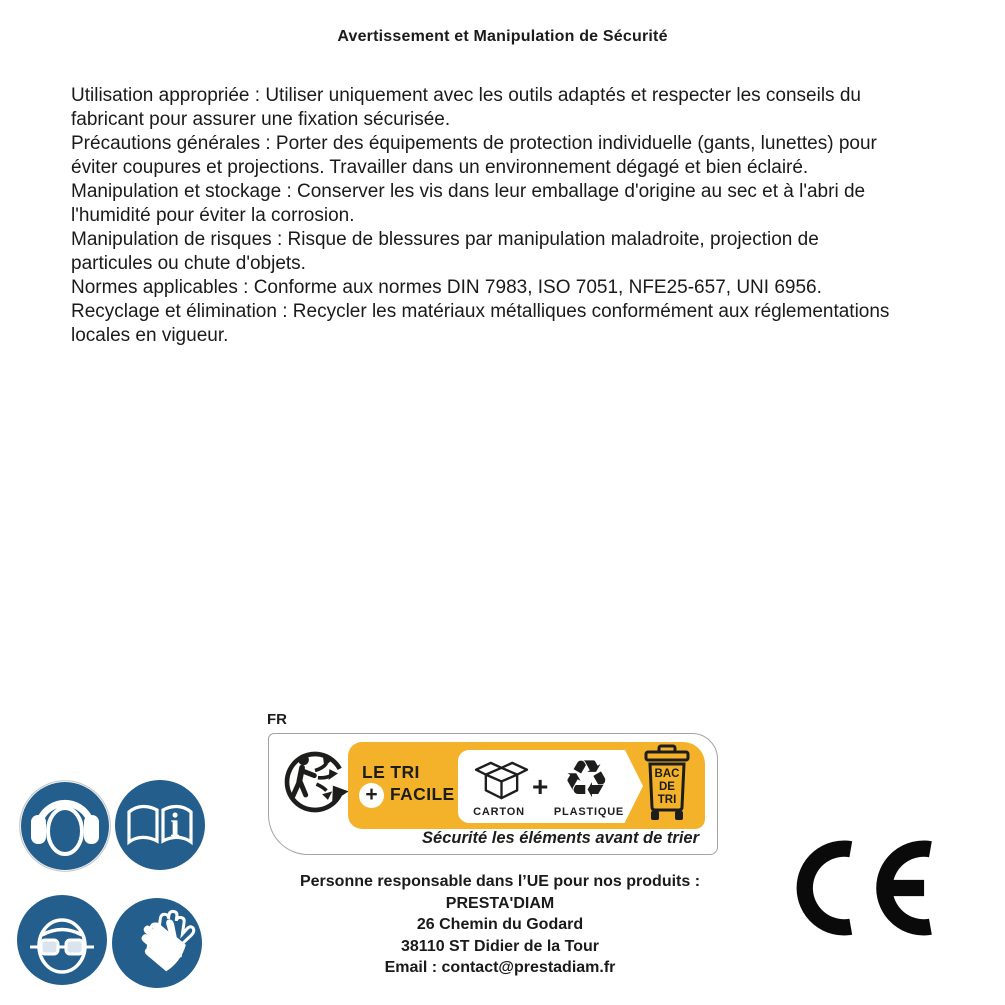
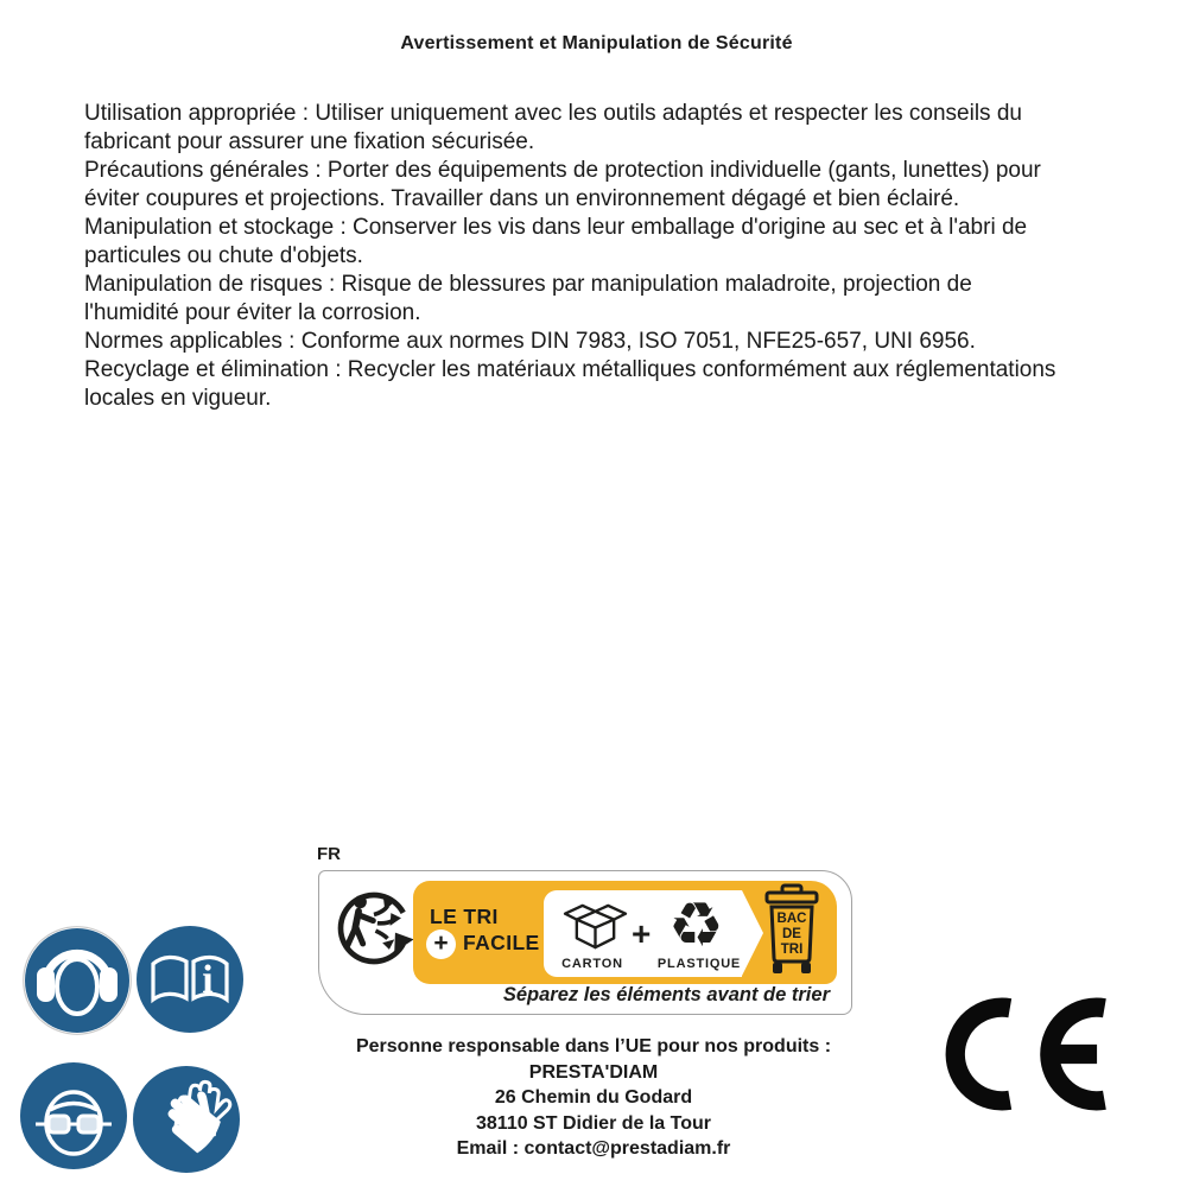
  Avertissement et Manipulation de Sécurité
  Utilisation appropriée : Utiliser uniquement avec les outils adaptés et respecter les conseils du
  fabricant pour assurer une fixation sécurisée.
  Précautions générales : Porter des équipements de protection individuelle (gants, lunettes) pour
  éviter coupures et projections. Travailler dans un environnement dégagé et bien éclairé.
  Manipulation et stockage : Conserver les vis dans leur emballage d'origine au sec et à l'abri de
- l'humidité pour éviter la corrosion.
+ particules ou chute d'objets.
  Manipulation de risques : Risque de blessures par manipulation maladroite, projection de
- particules ou chute d'objets.
+ l'humidité pour éviter la corrosion.
  Normes applicables : Conforme aux normes DIN 7983, ISO 7051, NFE25-657, UNI 6956.
  Recyclage et élimination : Recycler les matériaux métalliques conformément aux réglementations
  locales en vigueur.
  i
  FR
  LE TRI
  +
  FACILE
  CARTON
  +
  ♻
  PLASTIQUE
  BAC
  DE
  TRI
- Sécurité les éléments avant de trier
+ Séparez les éléments avant de trier
  Personne responsable dans l’UE pour nos produits :
  PRESTA'DIAM
  26 Chemin du Godard
  38110 ST Didier de la Tour
  Email : contact@prestadiam.fr
